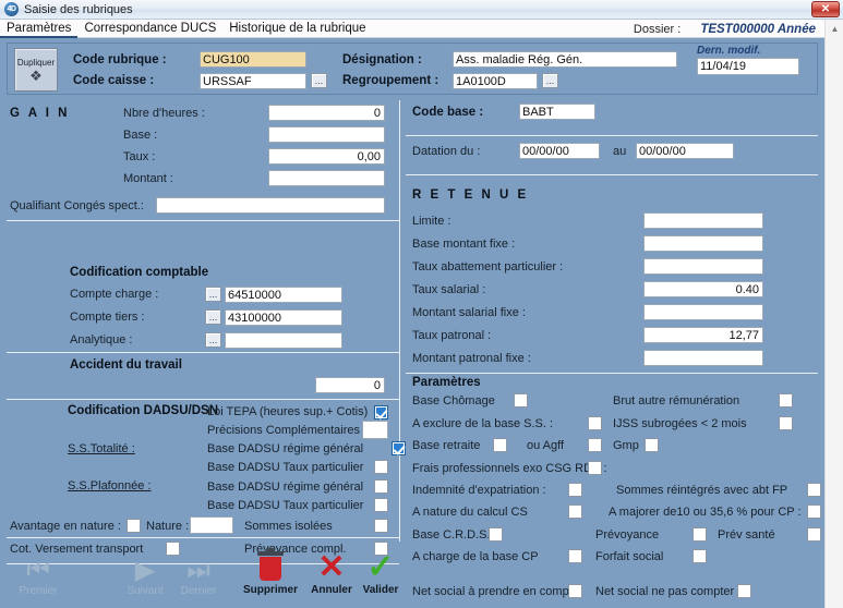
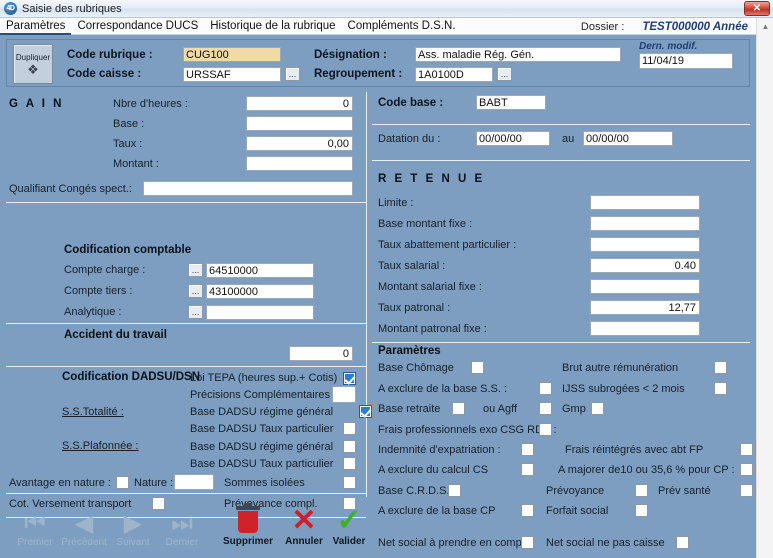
  Saisie des rubriques
  ✕
  Paramètres
  Correspondance DUCS
  Historique de la rubrique
+ Compléments D.S.N.
  Dossier :
  TEST000000 Année
  ▲
  Dupliquer
  ❖
  Code rubrique :
  CUG100
  Code caisse :
  URSSAF
  ...
  Désignation :
  Ass. maladie Rég. Gén.
  Regroupement :
  1A0100D
  ...
  Dern. modif.
  11/04/19
  G A I N
  Nbre d'heures :
  0
  Base :
  Taux :
  0,00
  Montant :
  Qualifiant Congés spect.:
  Codification comptable
  Compte charge :
  ...
  64510000
  Compte tiers :
  ...
  43100000
  Analytique :
  ...
  Accident du travail
  0
  Codification DADSU/DSN
  Loi TEPA (heures sup.+ Cotis)
  Précisions Complémentaires
  S.S.Totalité :
  Base DADSU régime général
  Base DADSU Taux particulier
  S.S.Plafonnée :
  Base DADSU régime général
  Base DADSU Taux particulier
  Avantage en nature :
  Nature :
  Sommes isolées
  Cot. Versement transport
  Préyance compl.
  ⏮
  Premier
+ ◀
+ Précédent
  ▶
  Suivant
  ⏭
  Dernier
  Supprimer
  ✕
  Annuler
  ✓
  Valider
  Code base :
  BABT
  Datation du :
  00/00/00
  au
  00/00/00
  R E T E N U E
  Limite :
  Base montant fixe :
  Taux abattement particulier :
  Taux salarial :
  0.40
  Montant salarial fixe :
  Taux patronal :
  12,77
  Montant patronal fixe :
  Paramètres
  Base Chômage
  Brut autre rémunération
  A exclure de la base S.S. :
  IJSS subrogées < 2 mois
  Base retraite
  ou Agff
  Gmp
  Frais professionnels exo CSG R :
  Indemnité d'expatriation :
- Sommes réintégrés avec abt FP
+ Frais réintégrés avec abt FP
- A nature du calcul CS
+ A exclure du calcul CS
  A majorer de10 ou 35,6 % pour CP :
  Base C.R.D.S
  Prévoyance
  Prév santé
- A charge de la base CP
+ A exclure de la base CP
  Forfait social
  Net social à prendre en comp
- Net social ne pas compter
+ Net social ne pas caisse
